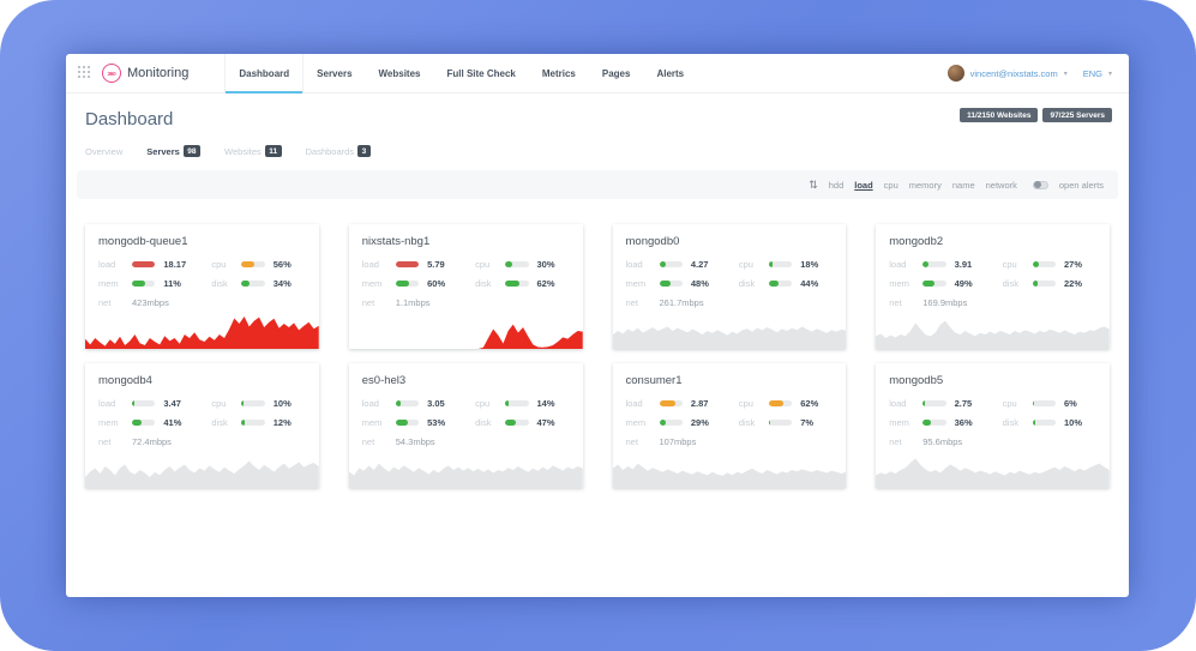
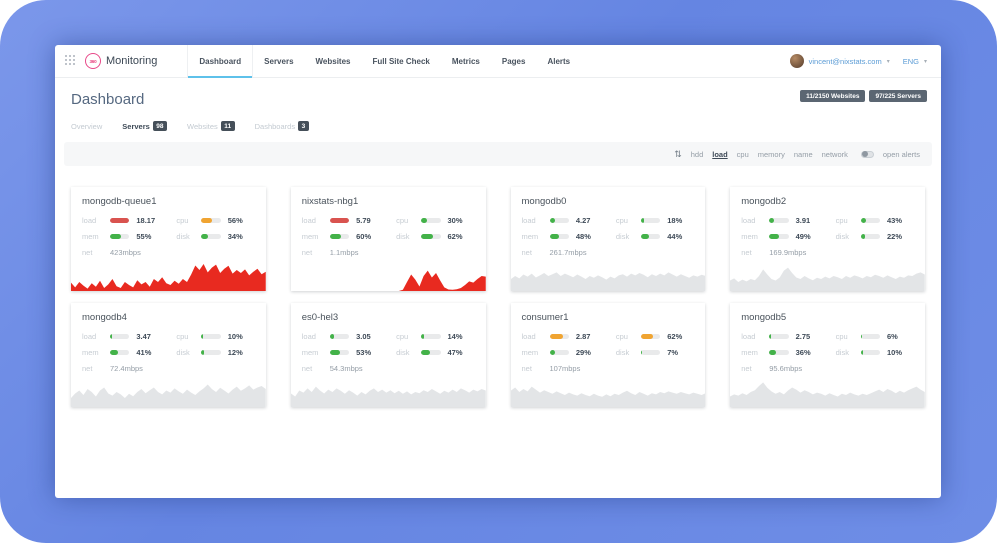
  Monitoring
  Dashboard
  Servers
  Websites
  Full Site Check
  Metrics
  Pages
  Alerts
  vincent@nixstats.com
  ENG
  Dashboard
  Overview
  Servers
  Websites
  Dashboards
  ⇅
  hdd
  load
  cpu
  memory
  name
  network
  open alerts
  mongodb-queue1
  load
  18.17
  cpu
  56%
  mem
- 11%
+ 55%
  disk
  34%
  net
  423mbps
  nixstats-nbg1
  load
  5.79
  cpu
  30%
  mem
  60%
  disk
  62%
  net
  1.1mbps
  mongodb0
  load
  4.27
  cpu
  18%
  mem
  48%
  disk
  44%
  net
  261.7mbps
  mongodb2
  load
  3.91
  cpu
- 27%
+ 43%
  mem
  49%
  disk
  22%
  net
  169.9mbps
  mongodb4
  load
  3.47
  cpu
  10%
  mem
  41%
  disk
  12%
  net
  72.4mbps
  es0-hel3
  load
  3.05
  cpu
  14%
  mem
  53%
  disk
  47%
  net
  54.3mbps
  consumer1
  load
  2.87
  cpu
  62%
  mem
  29%
  disk
  7%
  net
  107mbps
  mongodb5
  load
  2.75
  cpu
  6%
  mem
  36%
  disk
  10%
  net
  95.6mbps
